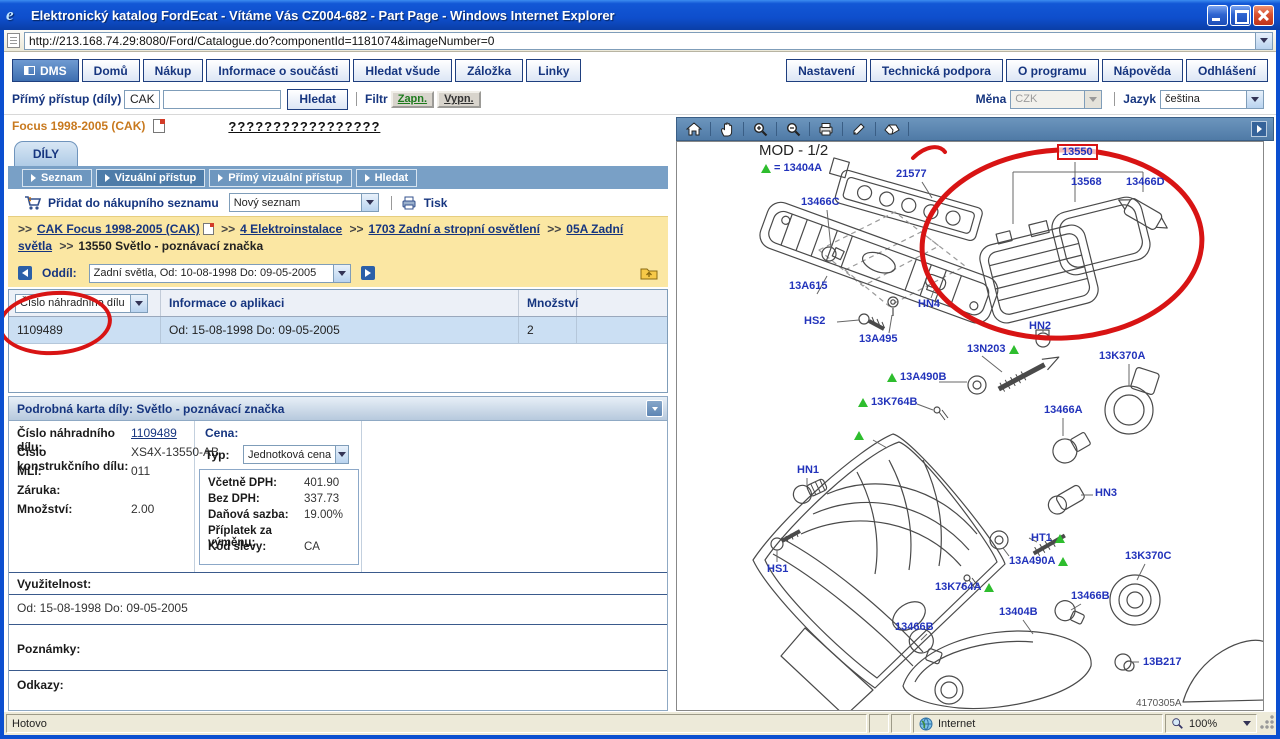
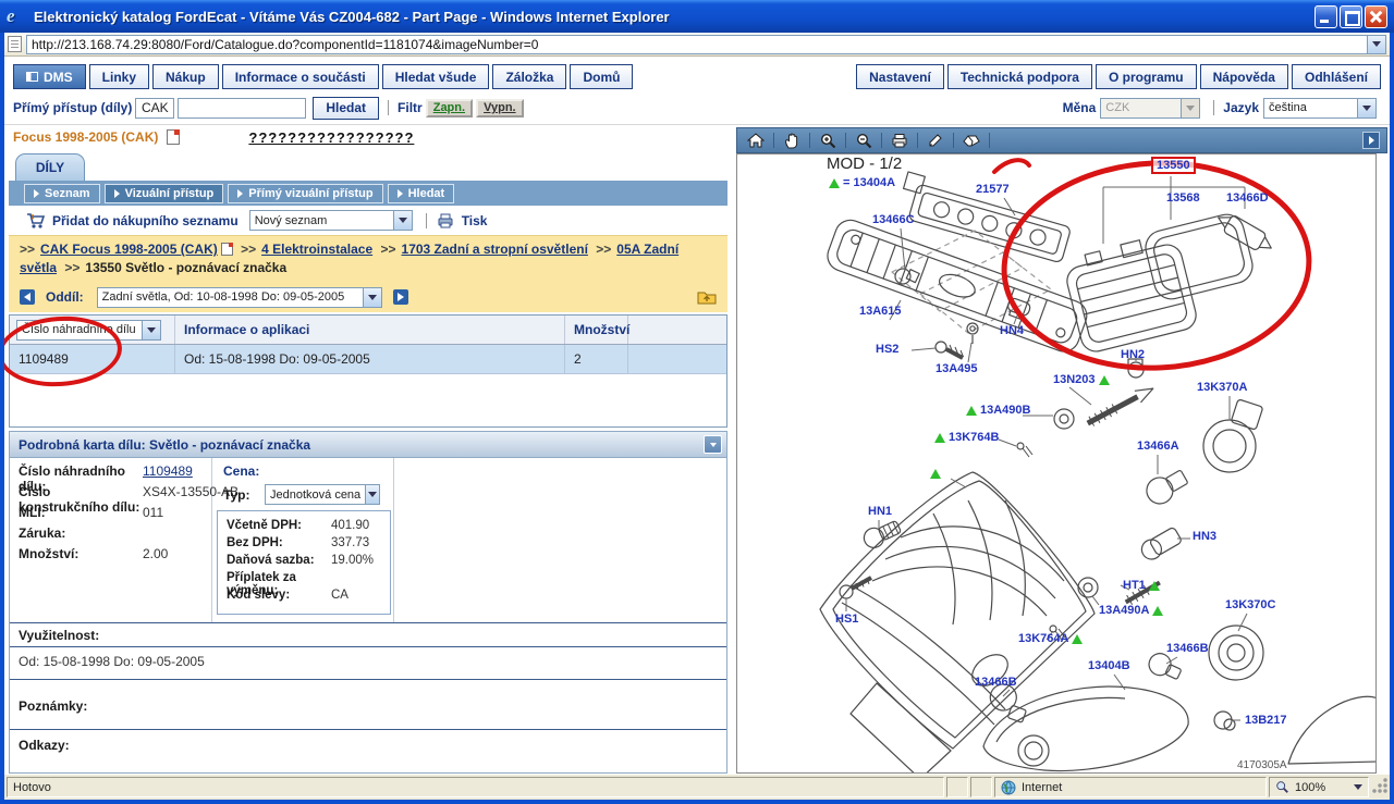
  e
  Elektronický katalog FordEcat - Vítáme Vás CZ004-682 - Part Page - Windows Internet Explorer
  http://213.168.74.29:8080/Ford/Catalogue.do?componentId=1181074&imageNumber=0
  DMS
- Domů
+ Linky
  Nákup
  Informace o součásti
  Hledat všude
  Záložka
- Linky
+ Domů
  Nastavení
  Technická podpora
  O programu
  Nápověda
  Odhlášení
  Přímý přístup (díly)
  CAK
  Hledat
  Filtr
  Zapn.
  Vypn.
  Měna
  CZK
  Jazyk
  čeština
  Focus 1998-2005 (CAK)
  ?????????????????
  DÍLY
  Seznam
  Vizuální přístup
  Přímý vizuální přístup
  Hledat
  Přidat do nákupního seznamu
  Nový seznam
  Tisk
  >> CAK Focus 1998-2005 (CAK) >> 4 Elektroinstalace >> 1703 Zadní a stropní osvětlení >> 05A Zadní světla >> 13550 Světlo - poznávací značka
  Oddíl:
  Zadní světla, Od: 10-08-1998 Do: 09-05-2005
  Číslo náhradního dílu
  Informace o aplikaci
  Množství
  1109489
  Od: 15-08-1998 Do: 09-05-2005
  2
- Podrobná karta díly: Světlo - poznávací značka
+ Podrobná karta dílu: Světlo - poznávací značka
  Číslo náhradního dílu:
  1109489
  Číslo konstrukčního dílu:
  XS4X-13550-AB
  MLI:
  011
  Záruka:
  Množství:
  2.00
  Cena:
  Typ:
  Jednotková cena
  Včetně DPH:
  401.90
  Bez DPH:
  337.73
  Daňová sazba:
  19.00%
  Příplatek za výměnu:
  Kód slevy:
  CA
  Využitelnost:
  Od: 15-08-1998 Do: 09-05-2005
  Poznámky:
  Odkazy:
  MOD - 1/2
  = 13404A
  21577
  13466C
  13A615
  HS2
  13A495
  HN4
  13550
  13568
  13466D
  HN2
  13N203
  13K370A
  13A490B
  13K764B
  13466A
  HN1
  HN3
  HT1
  13A490A
  13K370C
  HS1
  13K764A
  13404B
  13466B
  13466B
  13B217
  4170305A
  Hotovo
  Internet
  100%
